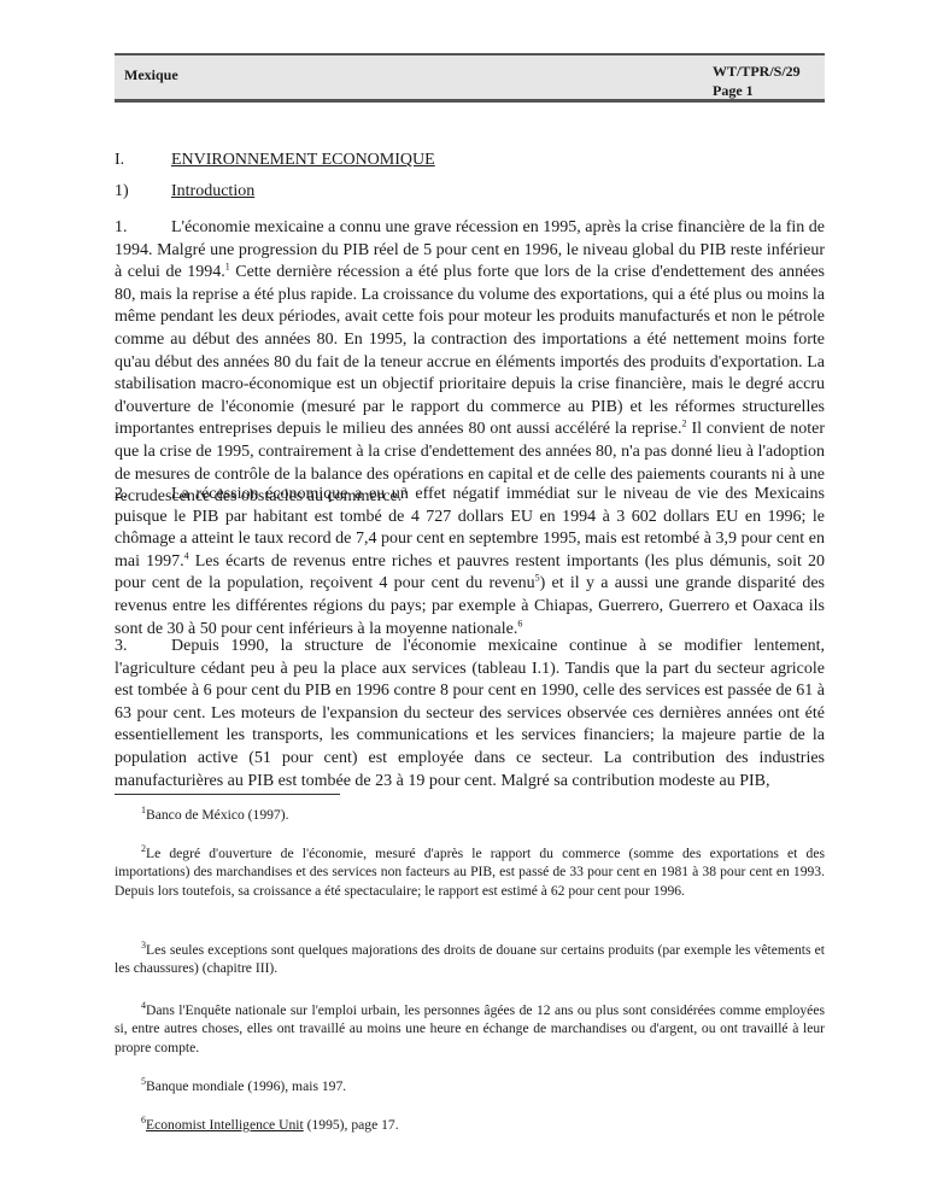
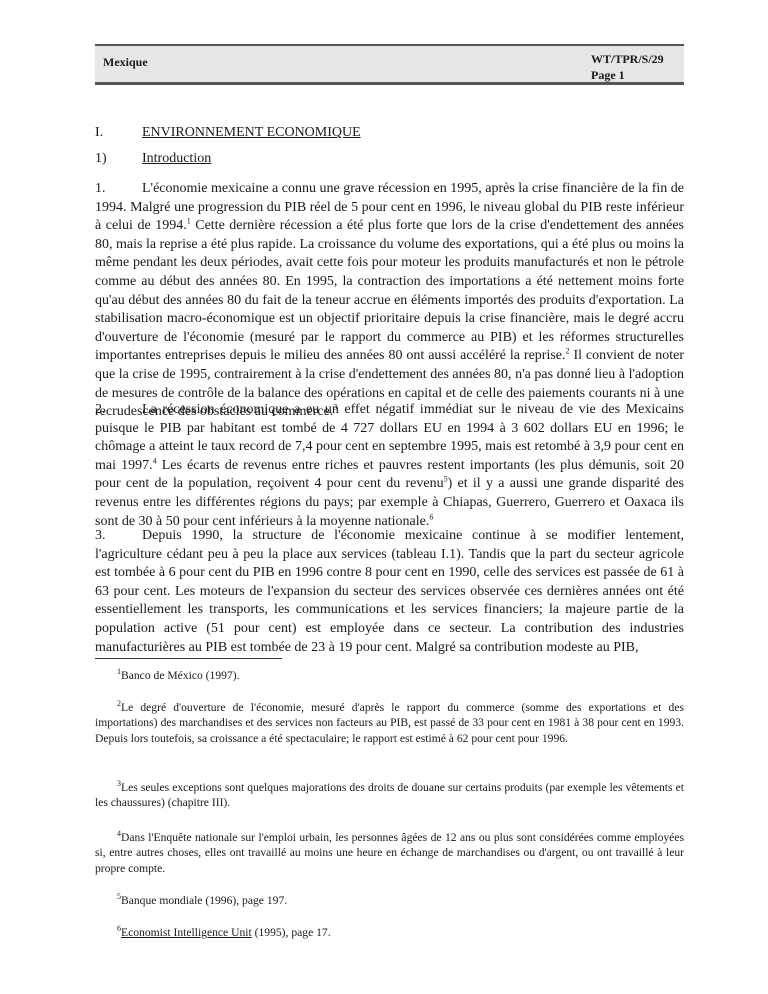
  Mexique
  WT/TPR/S/29
  Page 1
  I.
  ENVIRONNEMENT ECONOMIQUE
  1)
  Introduction
  1. L'économie mexicaine a connu une grave récession en 1995, après la crise financière de la fin de 1994. Malgré une progression du PIB réel de 5 pour cent en 1996, le niveau global du PIB reste inférieur à celui de 1994.1 Cette dernière récession a été plus forte que lors de la crise d'endettement des années 80, mais la reprise a été plus rapide. La croissance du volume des exportations, qui a été plus ou moins la même pendant les deux périodes, avait cette fois pour moteur les produits manufacturés et non le pétrole comme au début des années 80. En 1995, la contraction des importations a été nettement moins forte qu'au début des années 80 du fait de la teneur accrue en éléments importés des produits d'exportation. La stabilisation macro-économique est un objectif prioritaire depuis la crise financière, mais le degré accru d'ouverture de l'économie (mesuré par le rapport du commerce au PIB) et les réformes structurelles importantes entreprises depuis le milieu des années 80 ont aussi accéléré la reprise.2 Il convient de noter que la crise de 1995, contrairement à la crise d'endettement des années 80, n'a pas donné lieu à l'adoption de mesures de contrôle de la balance des opérations en capital et de celle des paiements courants ni à une recrudescence des obstacles au commerce.3
  2. La récession économique a eu un effet négatif immédiat sur le niveau de vie des Mexicains puisque le PIB par habitant est tombé de 4 727 dollars EU en 1994 à 3 602 dollars EU en 1996; le chômage a atteint le taux record de 7,4 pour cent en septembre 1995, mais est retombé à 3,9 pour cent en mai 1997.4 Les écarts de revenus entre riches et pauvres restent importants (les plus démunis, soit 20 pour cent de la population, reçoivent 4 pour cent du revenu5) et il y a aussi une grande disparité des revenus entre les différentes régions du pays; par exemple à Chiapas, Guerrero, Guerrero et Oaxaca ils sont de 30 à 50 pour cent inférieurs à la moyenne nationale.6
  3. Depuis 1990, la structure de l'économie mexicaine continue à se modifier lentement, l'agriculture cédant peu à peu la place aux services (tableau I.1). Tandis que la part du secteur agricole est tombée à 6 pour cent du PIB en 1996 contre 8 pour cent en 1990, celle des services est passée de 61 à 63 pour cent. Les moteurs de l'expansion du secteur des services observée ces dernières années ont été essentiellement les transports, les communications et les services financiers; la majeure partie de la population active (51 pour cent) est employée dans ce secteur. La contribution des industries manufacturières au PIB est tombée de 23 à 19 pour cent. Malgré sa contribution modeste au PIB,
  1Banco de México (1997).
  2Le degré d'ouverture de l'économie, mesuré d'après le rapport du commerce (somme des exportations et des importations) des marchandises et des services non facteurs au PIB, est passé de 33 pour cent en 1981 à 38 pour cent en 1993. Depuis lors toutefois, sa croissance a été spectaculaire; le rapport est estimé à 62 pour cent pour 1996.
  3Les seules exceptions sont quelques majorations des droits de douane sur certains produits (par exemple les vêtements et les chaussures) (chapitre III).
  4Dans l'Enquête nationale sur l'emploi urbain, les personnes âgées de 12 ans ou plus sont considérées comme employées si, entre autres choses, elles ont travaillé au moins une heure en échange de marchandises ou d'argent, ou ont travaillé à leur propre compte.
- 5Banque mondiale (1996), mais 197.
+ 5Banque mondiale (1996), page 197.
  6Economist Intelligence Unit (1995), page 17.
